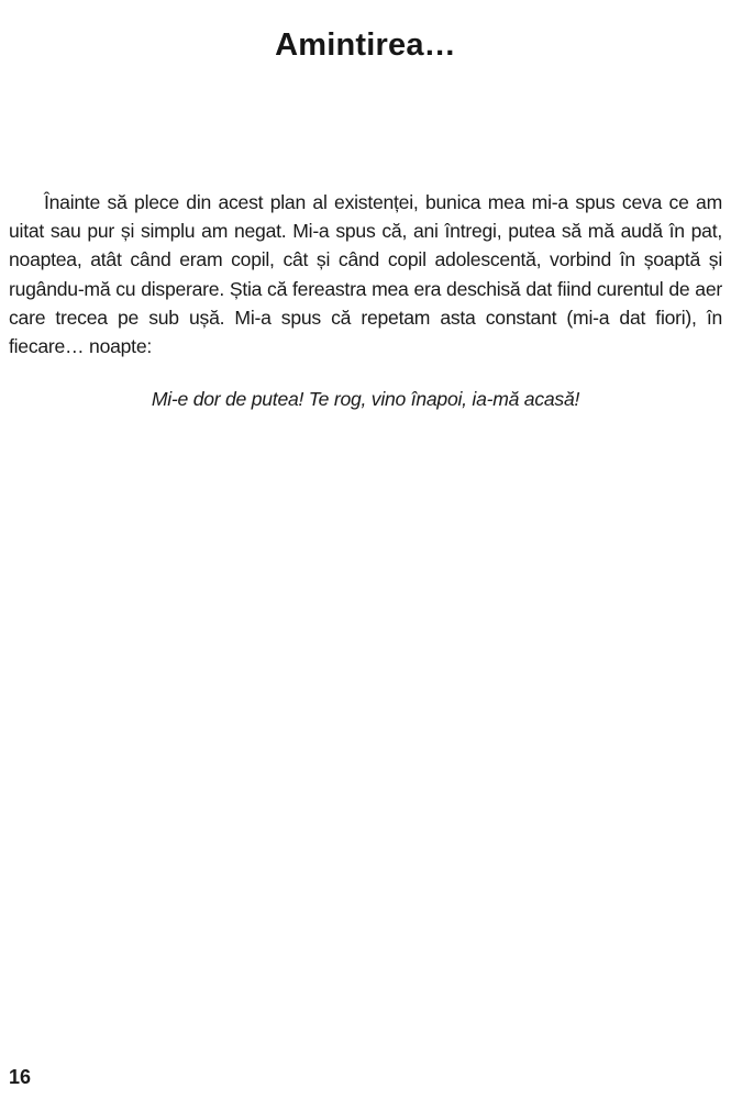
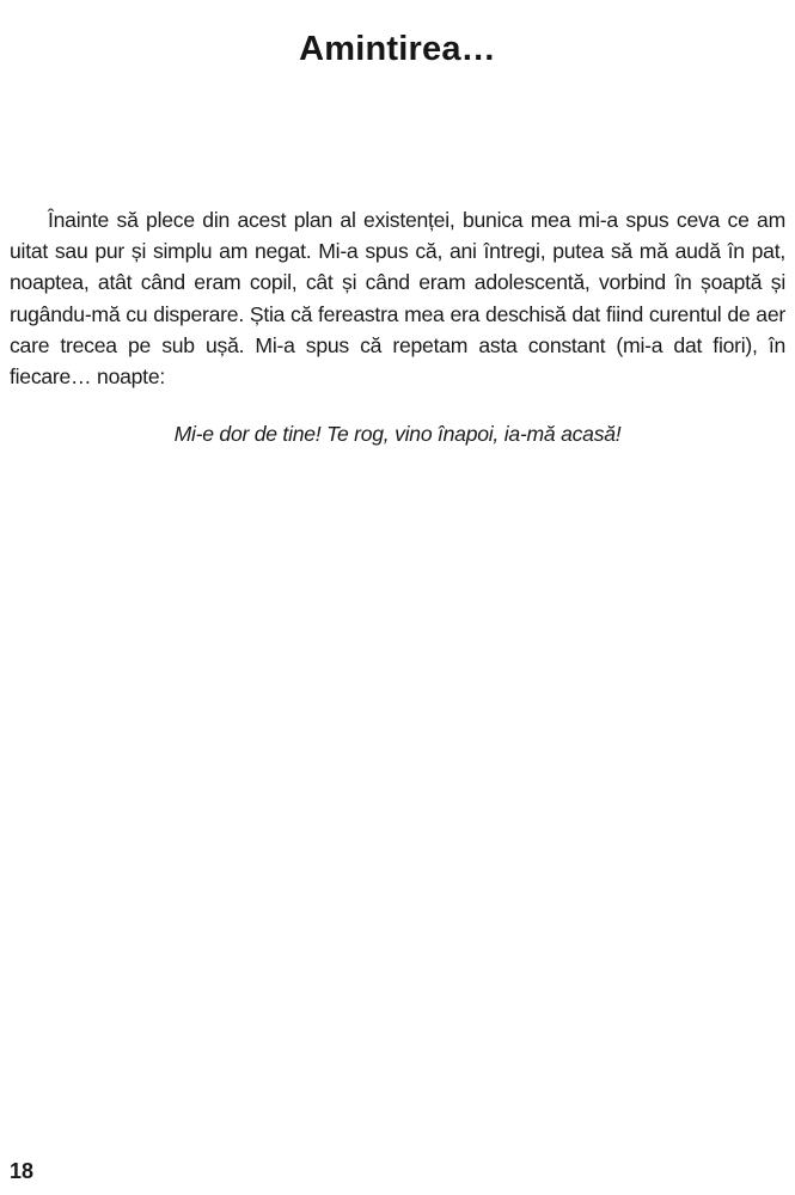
  Amintirea…
- Înainte să plece din acest plan al existenței, bunica mea mi-a spus ceva ce am uitat sau pur și simplu am negat. Mi-a spus că, ani întregi, putea să mă audă în pat, noaptea, atât când eram copil, cât și când copil adolescentă, vorbind în șoaptă și rugându-mă cu disperare. Știa că fereastra mea era deschisă dat fiind curentul de aer care trecea pe sub ușă. Mi-a spus că repetam asta constant (mi-a dat fiori), în fiecare… noapte:
+ Înainte să plece din acest plan al existenței, bunica mea mi-a spus ceva ce am uitat sau pur și simplu am negat. Mi-a spus că, ani întregi, putea să mă audă în pat, noaptea, atât când eram copil, cât și când eram adolescentă, vorbind în șoaptă și rugându-mă cu disperare. Știa că fereastra mea era deschisă dat fiind curentul de aer care trecea pe sub ușă. Mi-a spus că repetam asta constant (mi-a dat fiori), în fiecare… noapte:
- Mi-e dor de putea! Te rog, vino înapoi, ia-mă acasă!
+ Mi-e dor de tine! Te rog, vino înapoi, ia-mă acasă!
- 16
+ 18
